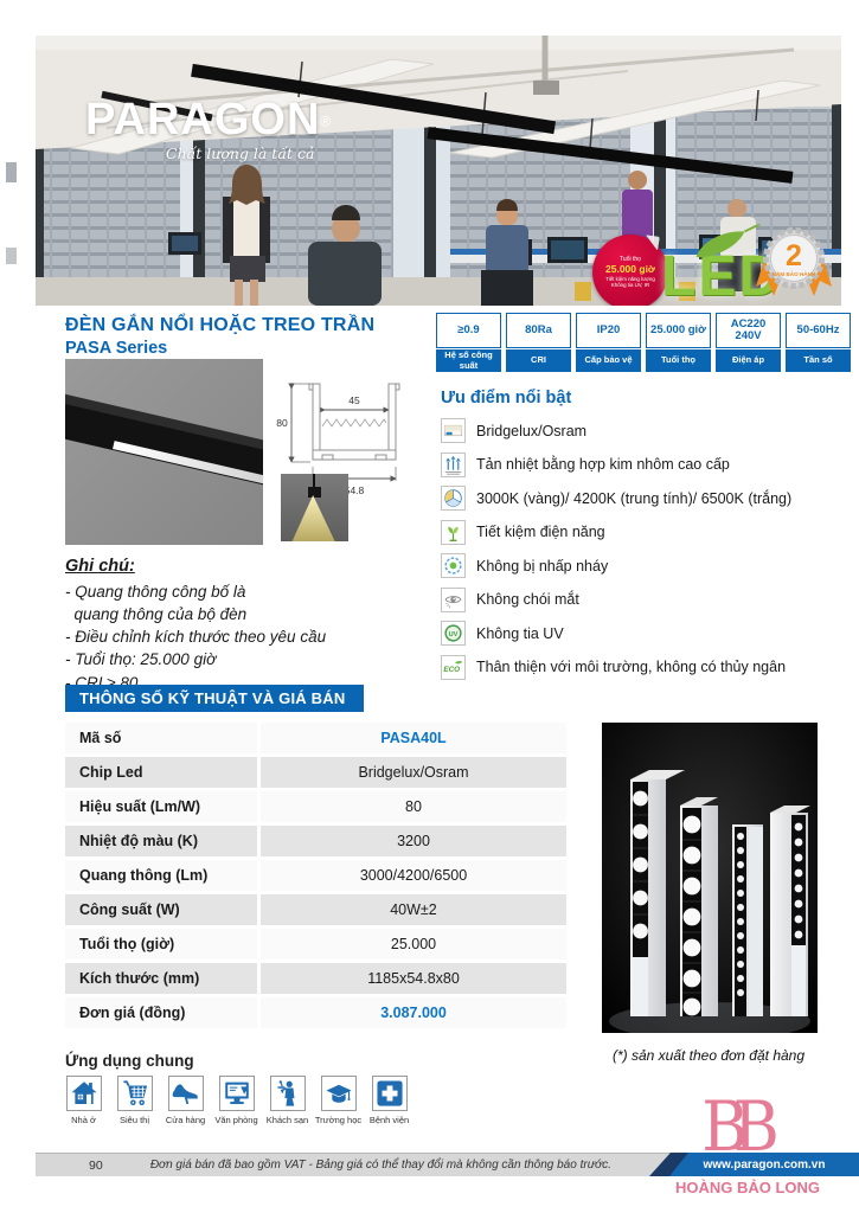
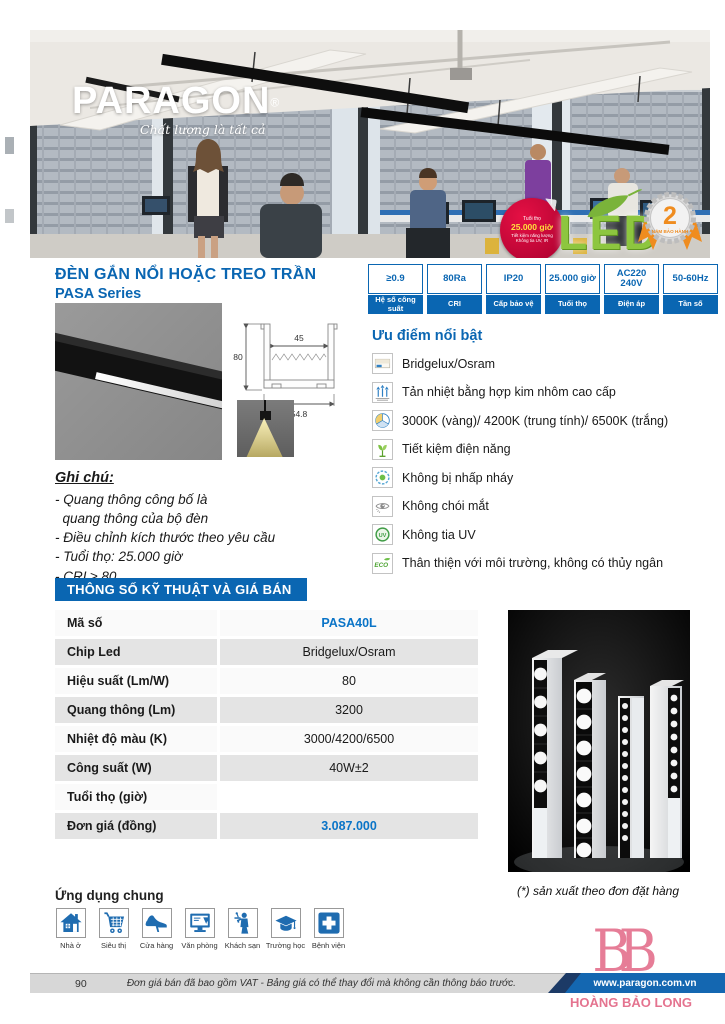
  PARAGON®
  Chất lượng là tất cả
  25.000 giờ
  2
  ĐÈN GẮN NỔI HOẶC TREO TRẦN
  PASA Series
  ≥0.9
  Hệ số công suất
  80Ra
  CRI
  IP20
  Cấp bảo vệ
  25.000 giờ
  Tuổi thọ
  AC220 240V
  Điện áp
  50-60Hz
  Tần số
  80
  45
  4.8
  Ghi chú:
  - Quang thông công bố là
  quang thông của bộ đèn
  - Điều chỉnh kích thước theo yêu cầu
  - Tuổi thọ: 25.000 giờ
  - CRI ≥ 80
  Ưu điểm nổi bật
  Bridgelux/Osram
  Tản nhiệt bằng hợp kim nhôm cao cấp
  3000K (vàng)/ 4200K (trung tính)/ 6500K (trắng)
  Tiết kiệm điện năng
  Không bị nhấp nháy
  Không chói mắt
  Không tia UV
  Thân thiện với môi trường, không có thủy ngân
  THÔNG SỐ KỸ THUẬT VÀ GIÁ BÁN
  Mã số
  PASA40L
  Chip Led
  Bridgelux/Osram
  Hiệu suất (Lm/W)
  80
- Nhiệt độ màu (K)
+ Quang thông (Lm)
  3200
- Quang thông (Lm)
+ Nhiệt độ màu (K)
  3000/4200/6500
  Công suất (W)
  40W±2
  Tuổi thọ (giờ)
- 25.000
- Kích thước (mm)
- 1185x54.8x80
  Đơn giá (đồng)
  3.087.000
  (*) sản xuất theo đơn đặt hàng
  Ứng dụng chung
  Nhà ở
  Siêu thị
  Cửa hàng
  Văn phòng
  Khách sạn
  Trường học
  Bệnh viện
  90
  Đơn giá bán đã bao gồm VAT - Bảng giá có thể thay đổi mà không cần thông báo trước.
  www.paragon.com.vn
  BB
  HOÀNG BẢO LONG
